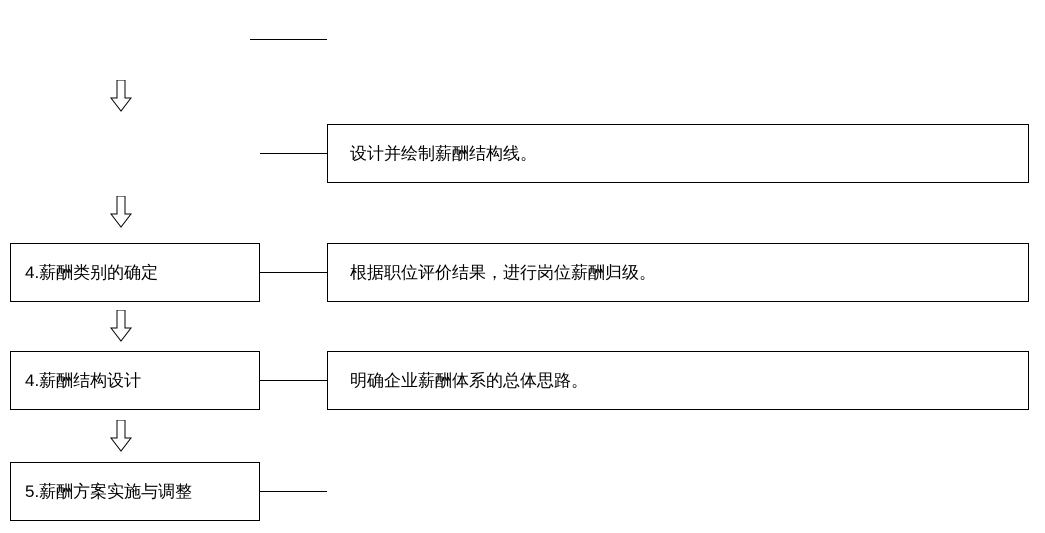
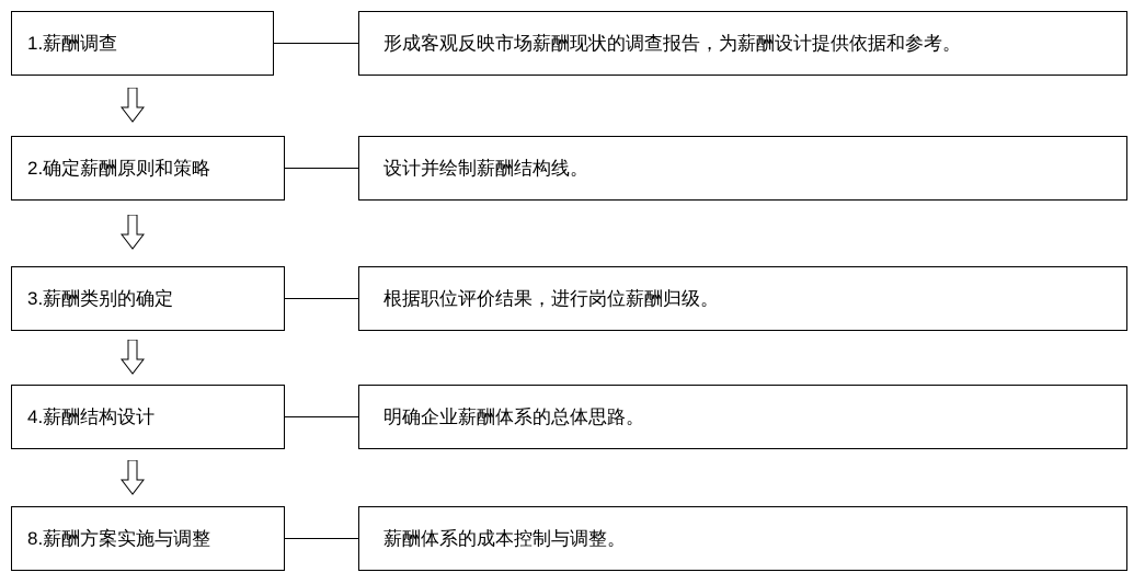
+ 1.薪酬调查
+ 形成客观反映市场薪酬现状的调查报告，为薪酬设计提供依据和参考。
+ 2.确定薪酬原则和策略
  设计并绘制薪酬结构线。
- 4.薪酬类别的确定
+ 3.薪酬类别的确定
  根据职位评价结果，进行岗位薪酬归级。
  4.薪酬结构设计
  明确企业薪酬体系的总体思路。
- 5.薪酬方案实施与调整
+ 8.薪酬方案实施与调整
+ 薪酬体系的成本控制与调整。
